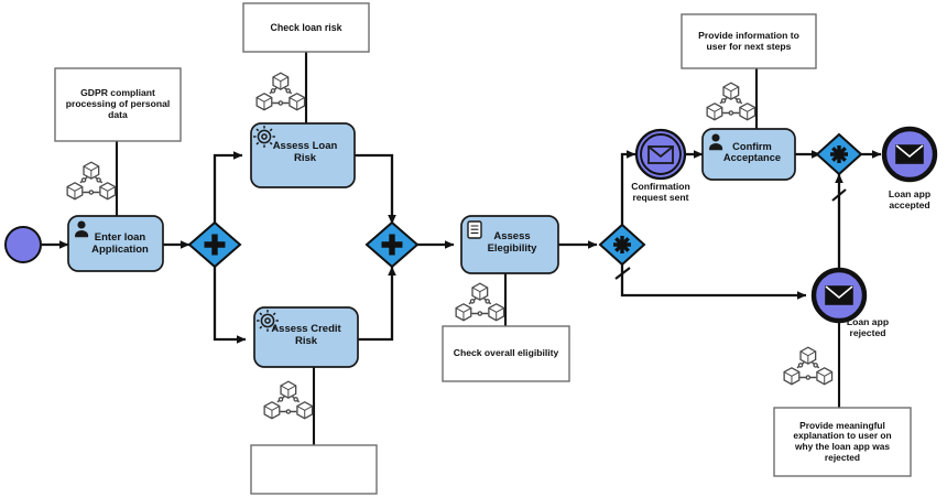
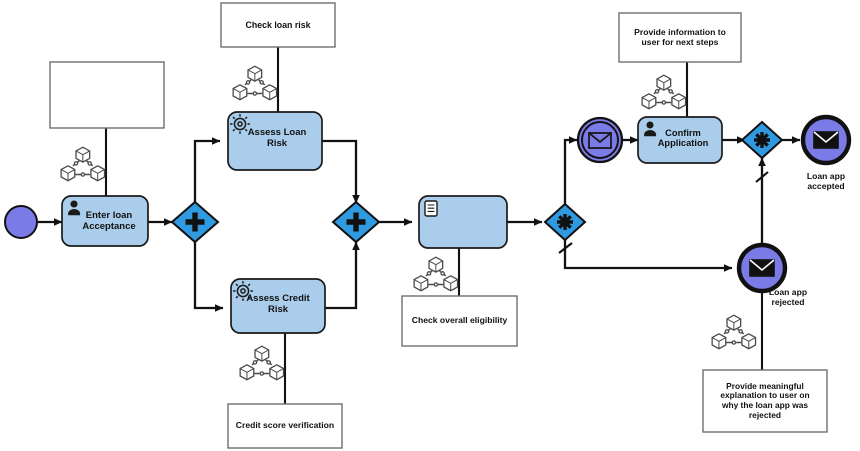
  Enter loan
- Application
+ Acceptance
  Assess Loan
  Risk
  Assess Credit
  Risk
- Assess
- Elegibility
  Confirm
- Acceptance
+ Application
- Confirmation
- request sent
  Loan app
  accepted
  Loan app
  rejected
- GDPR compliant
- processing of personal
- data
  Check loan risk
+ Credit score verification
  Check overall eligibility
  Provide information to
  user for next steps
  Provide meaningful
  explanation to user on
  why the loan app was
  rejected
